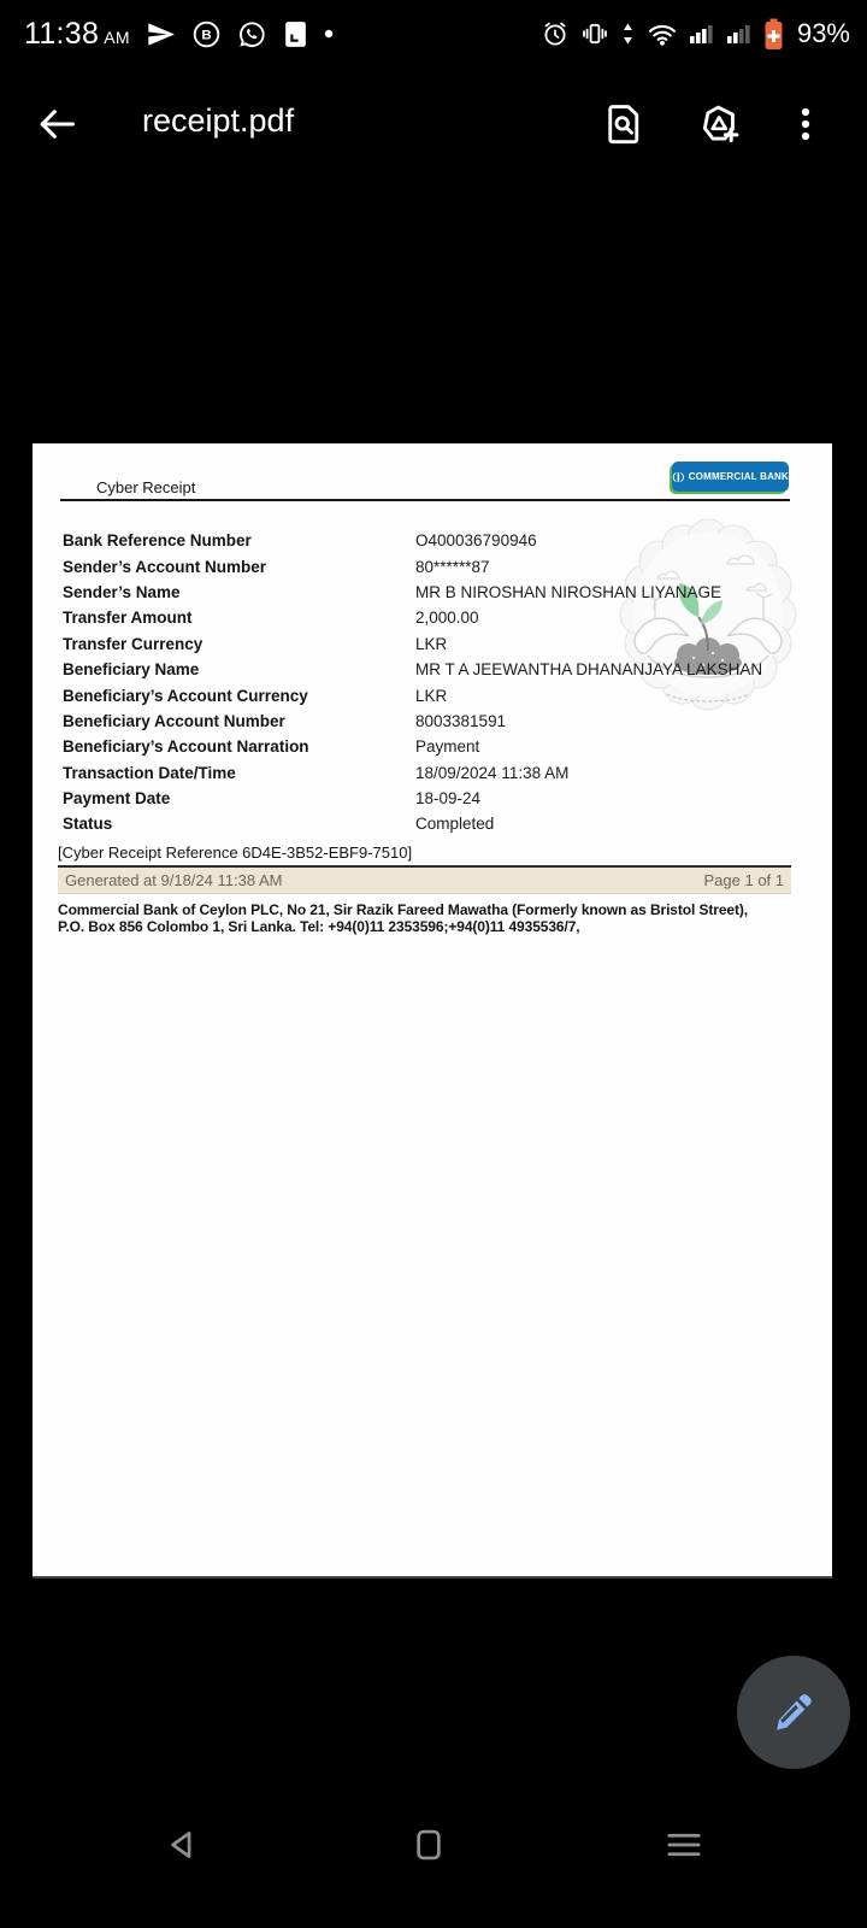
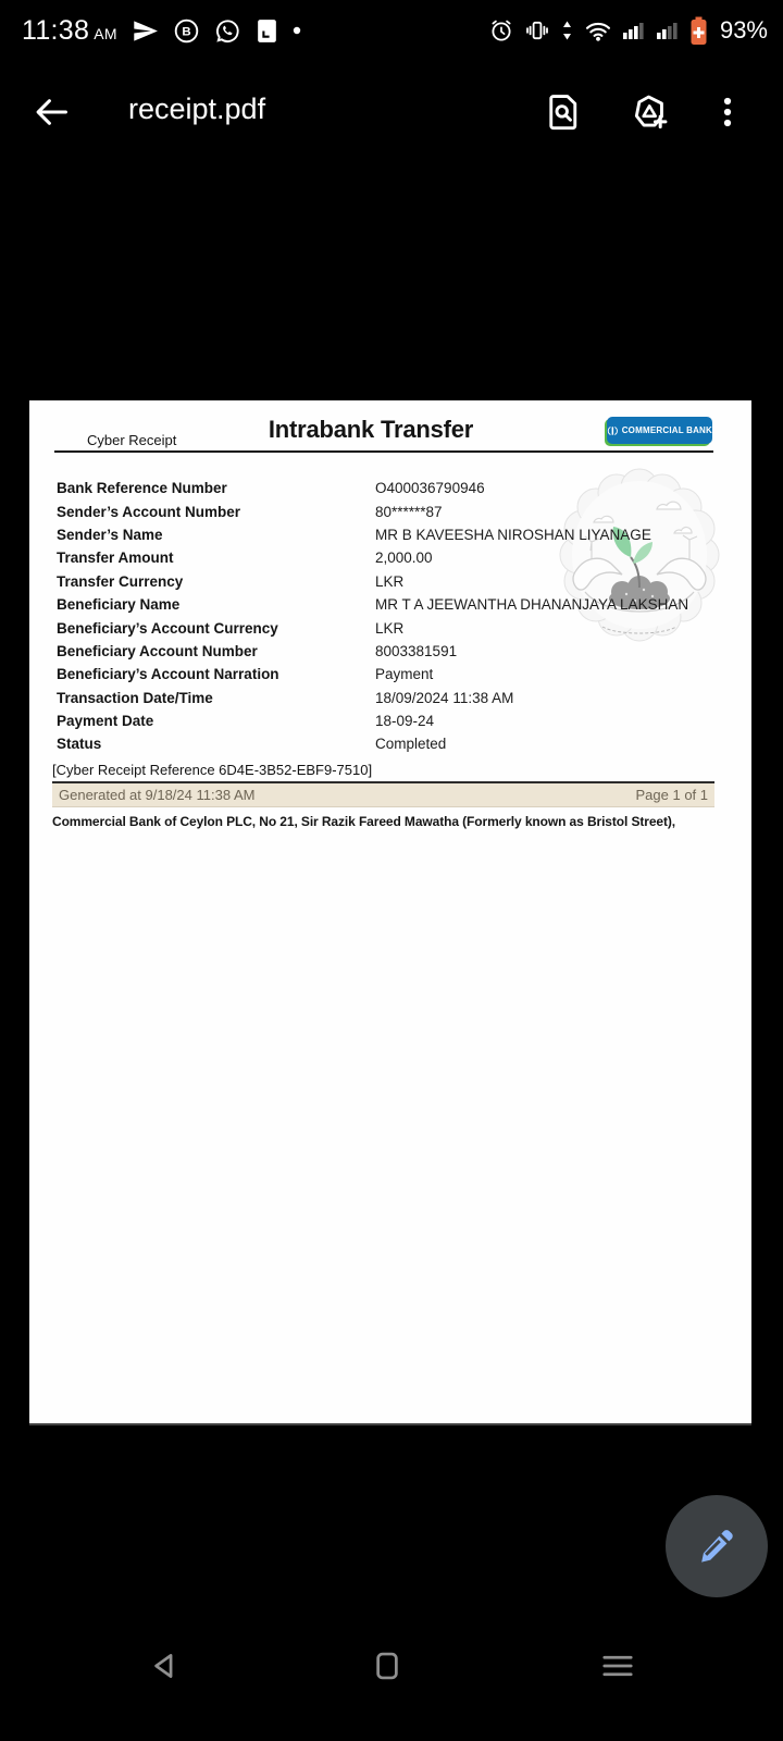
  11:38 AM
  B
  93%
  receipt.pdf
  Cyber Receipt
+ Intrabank Transfer
  COMMERCIAL BANK
  Bank Reference Number
  O400036790946
  Sender’s Account Number
  80******87
  Sender’s Name
- MR B NIROSHAN NIROSHAN LIYANAGE
+ MR B KAVEESHA NIROSHAN LIYANAGE
  Transfer Amount
  2,000.00
  Transfer Currency
  LKR
  Beneficiary Name
  MR T A JEEWANTHA DHANANJAYA LAKSHAN
  Beneficiary’s Account Currency
  LKR
  Beneficiary Account Number
  8003381591
  Beneficiary’s Account Narration
  Payment
  Transaction Date/Time
  18/09/2024 11:38 AM
  Payment Date
  18-09-24
  Status
  Completed
  [Cyber Receipt Reference 6D4E-3B52-EBF9-7510]
  Generated at 9/18/24 11:38 AM
  Page 1 of 1
  Commercial Bank of Ceylon PLC, No 21, Sir Razik Fareed Mawatha (Formerly known as Bristol Street),
- P.O. Box 856 Colombo 1, Sri Lanka. Tel: +94(0)11 2353596;+94(0)11 4935536/7,
